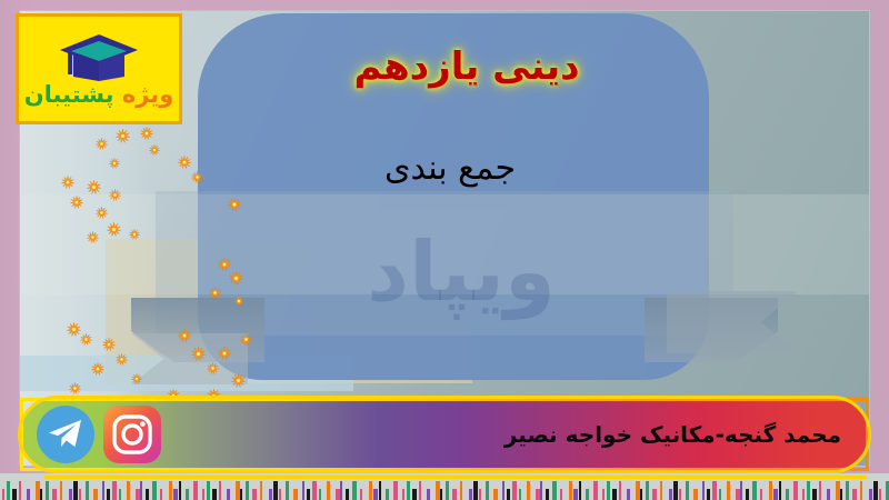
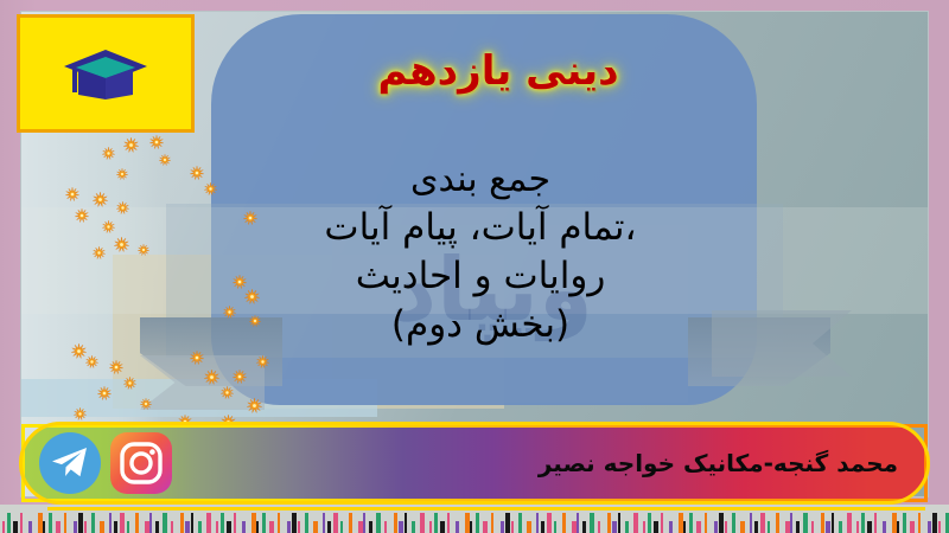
  ویپاد
- ویژه پشتیبان
  دینی یازدهم
  جمع بندی
+ تمام آیات، پیام آیات،
+ روایات و احادیث
+ (بخش دوم)
  محمد گنجه-مکانیک خواجه نصیر
